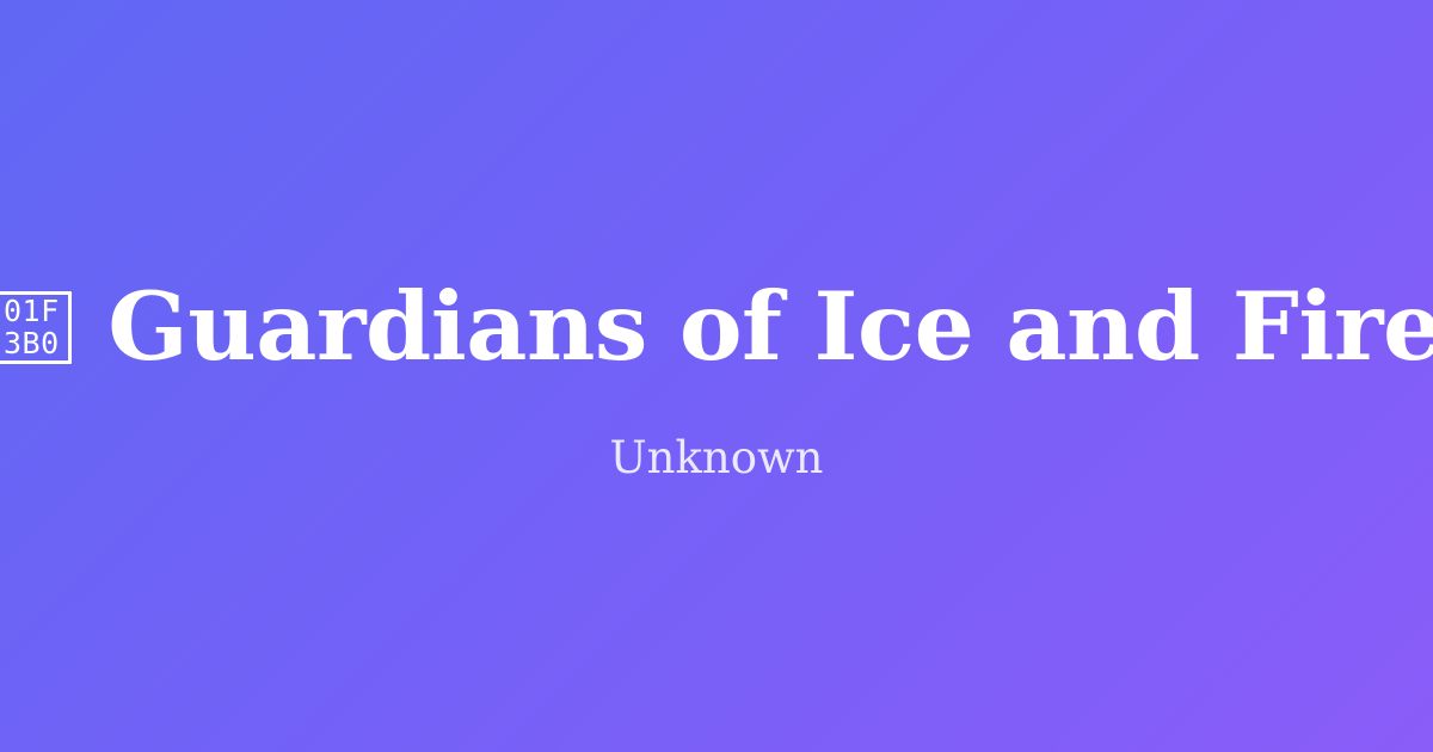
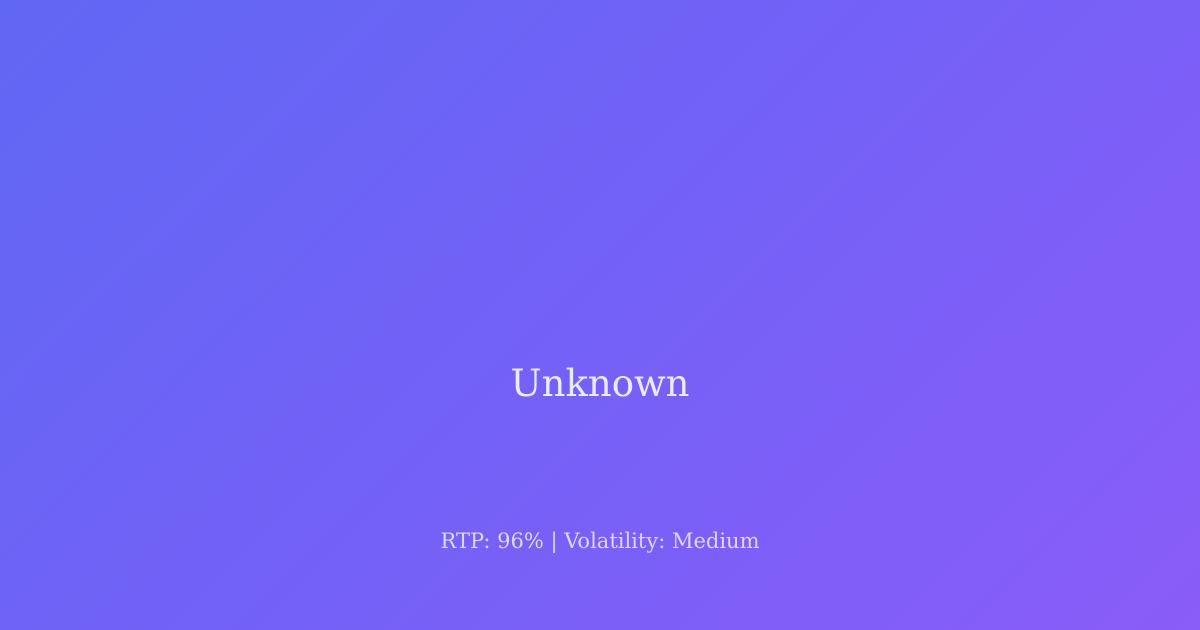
- 01F
- 3B0
- Guardians of Ice and Fire
  Unknown
+ RTP: 96% | Volatility: Medium
